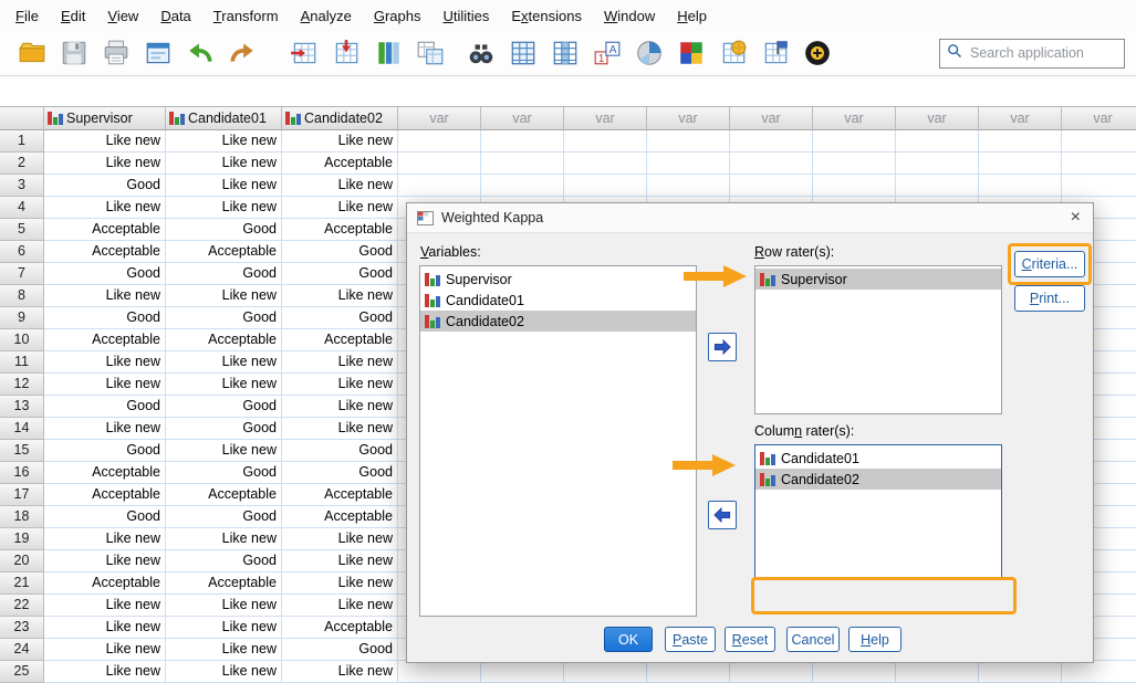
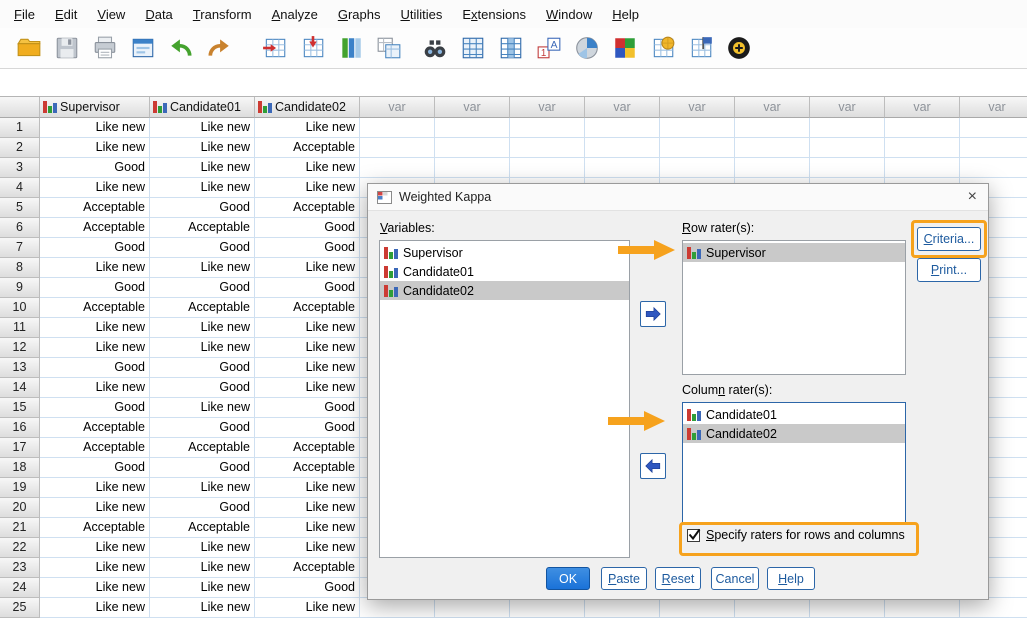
  File
  Edit
  View
  Data
  Transform
  Analyze
  Graphs
  Utilities
  Extensions
  Window
  Help
  1
  A
- Search application
  Supervisor
  Candidate01
  Candidate02
  var
  var
  var
  var
  var
  var
  var
  var
  var
  1
  Like new
  Like new
  Like new
  2
  Like new
  Like new
  Acceptable
  3
  Good
  Like new
  Like new
  4
  Like new
  Like new
  Like new
  5
  Acceptable
  Good
  Acceptable
  6
  Acceptable
  Acceptable
  Good
  7
  Good
  Good
  Good
  8
  Like new
  Like new
  Like new
  9
  Good
  Good
  Good
  10
  Acceptable
  Acceptable
  Acceptable
  11
  Like new
  Like new
  Like new
  12
  Like new
  Like new
  Like new
  13
  Good
  Good
  Like new
  14
  Like new
  Good
  Like new
  15
  Good
  Like new
  Good
  16
  Acceptable
  Good
  Good
  17
  Acceptable
  Acceptable
  Acceptable
  18
  Good
  Good
  Acceptable
  19
  Like new
  Like new
  Like new
  20
  Like new
  Good
  Like new
  21
  Acceptable
  Acceptable
  Like new
  22
  Like new
  Like new
  Like new
  23
  Like new
  Like new
  Acceptable
  24
  Like new
  Like new
  Good
  25
  Like new
  Like new
  Like new
  Weighted Kappa
  ×
  Variables:
  Supervisor
  Candidate01
  Candidate02
  Row rater(s):
  Supervisor
  Column rater(s):
  Candidate01
  Candidate02
  Criteria...
  Print...
+ Specify raters for rows and columns
  OK
  Paste
  Reset
  Cancel
  Help
